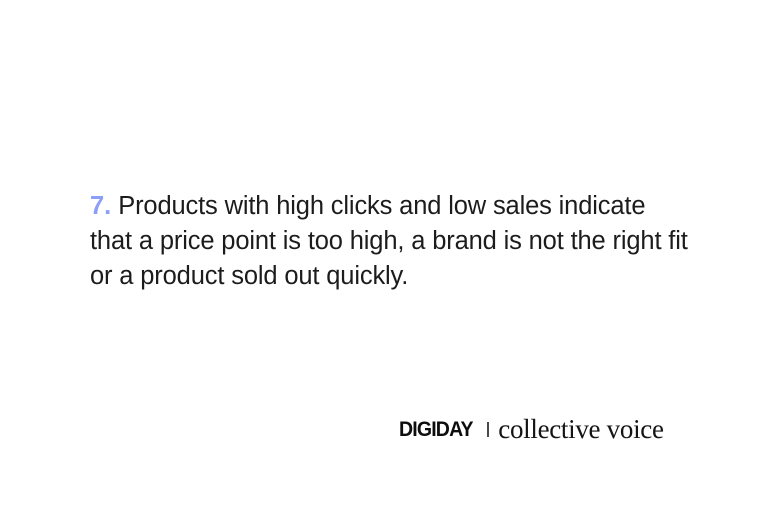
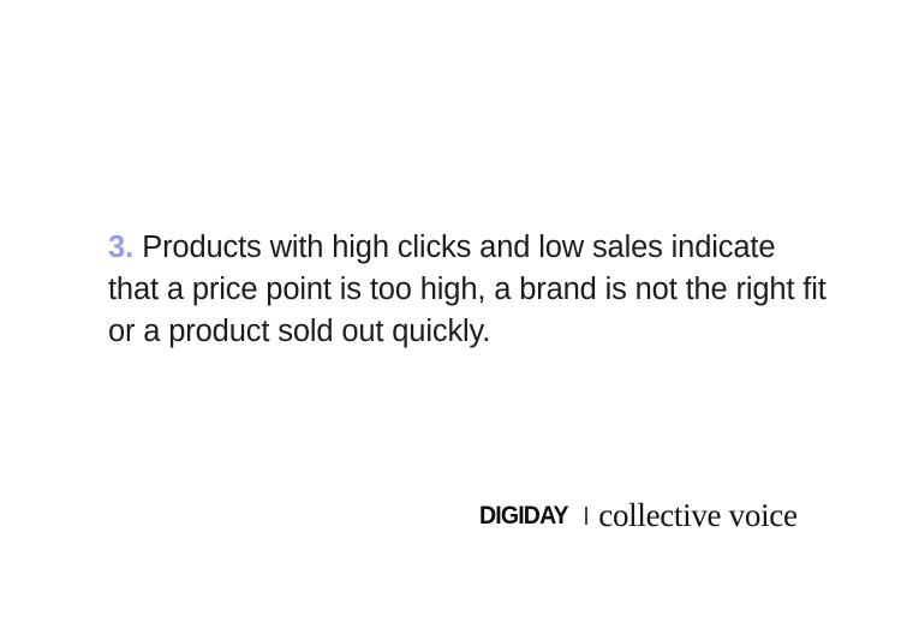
- 7. Products with high clicks and low sales indicate that a price point is too high, a brand is not the right fit or a product sold out quickly.
+ 3. Products with high clicks and low sales indicate that a price point is too high, a brand is not the right fit or a product sold out quickly.
  DIGIDAY
  collective voice
